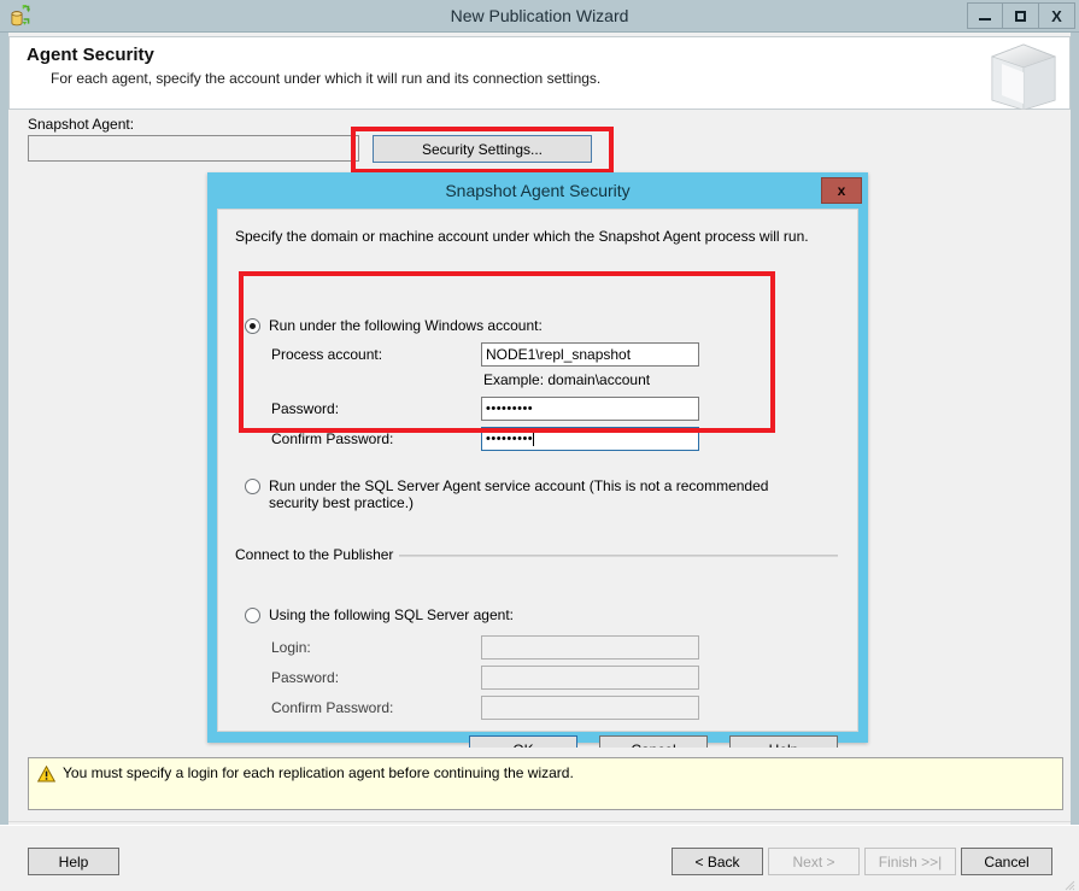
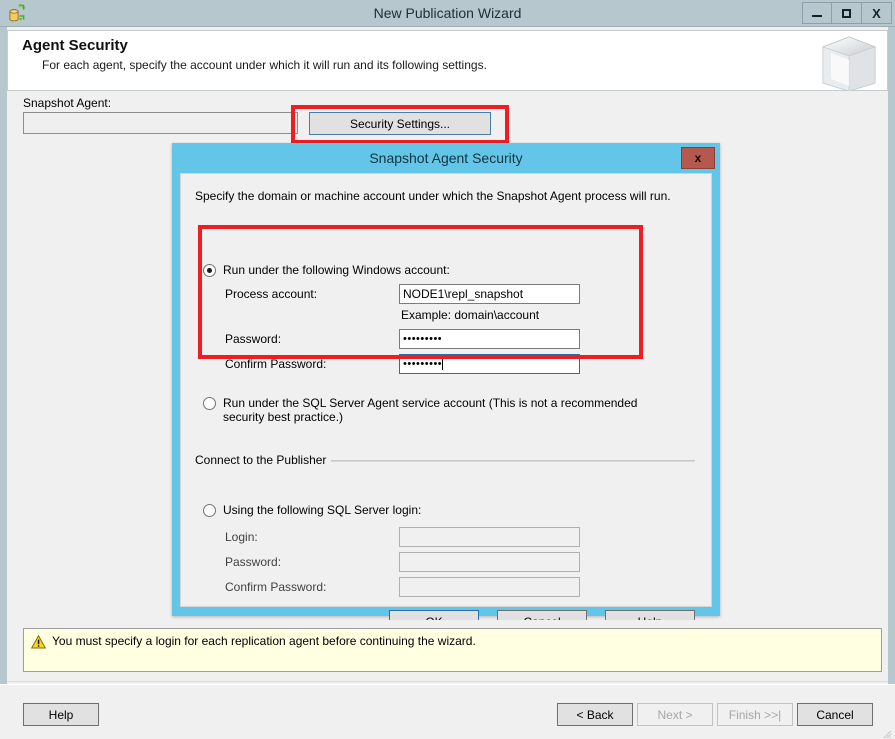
  New Publication Wizard
  X
  Agent Security
- For each agent, specify the account under which it will run and its connection settings.
+ For each agent, specify the account under which it will run and its following settings.
  Snapshot Agent:
  Security Settings...
  Snapshot Agent Security
  x
  Specify the domain or machine account under which the Snapshot Agent process will run.
  Run under the following Windows account:
  Process account:
  NODE1\repl_snapshot
  Example: domain\account
  Password:
  •••••••••
  Confirm Password:
  •••••••••
  Run under the SQL Server Agent service account (This is not a recommended security best practice.)
  Connect to the Publisher
- Using the following SQL Server agent:
+ Using the following SQL Server login:
  Login:
  Password:
  Confirm Password:
  You must specify a login for each replication agent before continuing the wizard.
  Help
  < Back
  Next >
  Finish >>|
  Cancel
